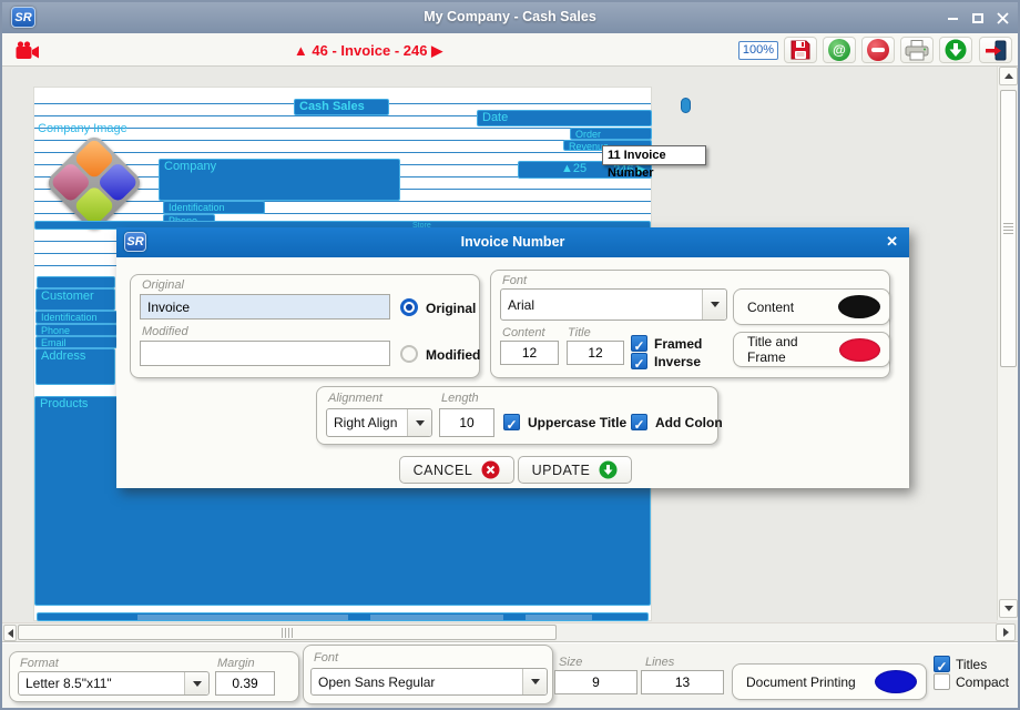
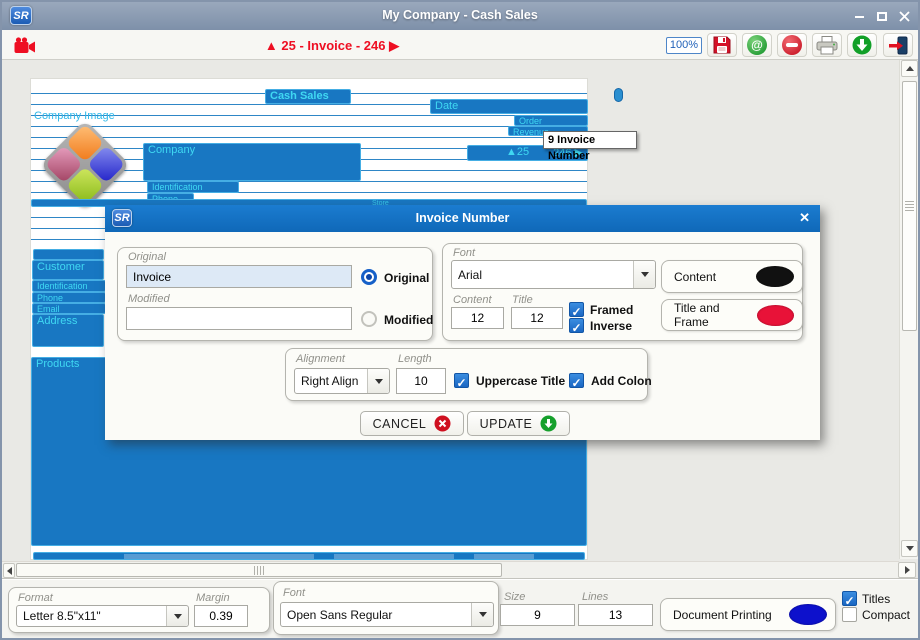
  SR
  My Company - Cash Sales
- ▲ 46 - Invoice - 246 ▶
+ ▲ 25 - Invoice - 246 ▶
  100%
  @
  Cash Sales
  Date
  Order
  Revenu
  ▲25
  Company Image
  Company
  Identification
  Customer
  Identification
  Phone
  Email
  Address
  Products
- 11 Invoice Number
+ 9 Invoice Number
  SR
  Invoice Number
  ✕
  Original
  Invoice
  Original
  Modified
  Modified
  Font
  Arial
  Content
  Title
  12
  12
  Framed
  Inverse
  Content
  Title and Frame
  Alignment
  Right Align
  Length
  10
  Uppercase Title
  Add Colon
  CANCEL
  UPDATE
  Format
  Letter 8.5"x11"
  Margin
  0.39
  Font
  Open Sans Regular
  Size
  9
  Lines
  13
  Document Printing
  Titles
  Compact
